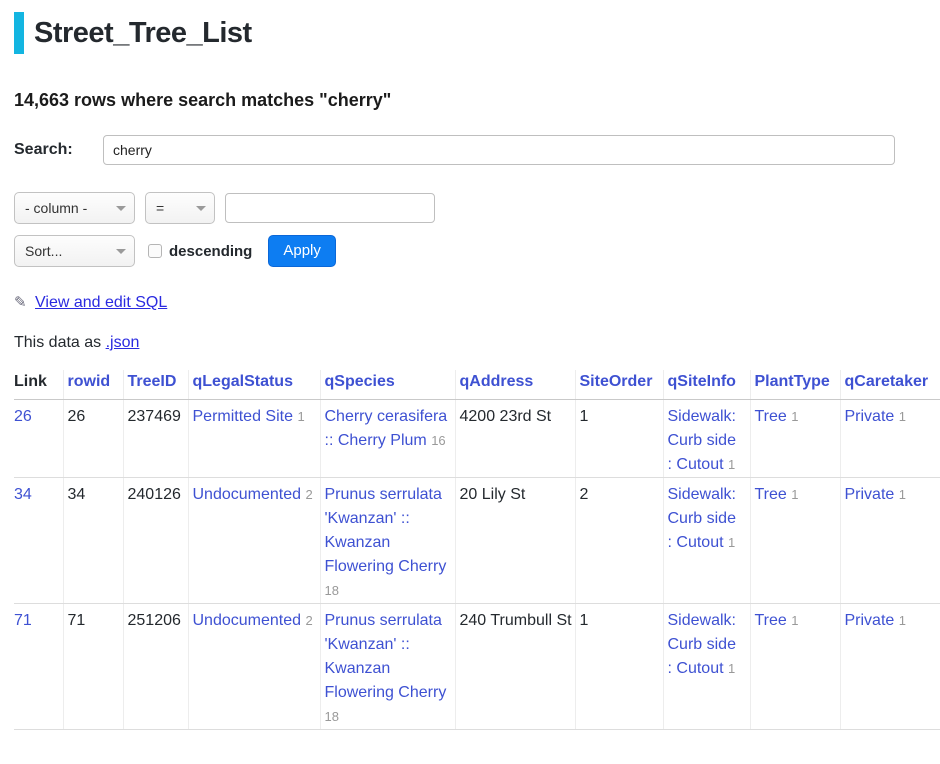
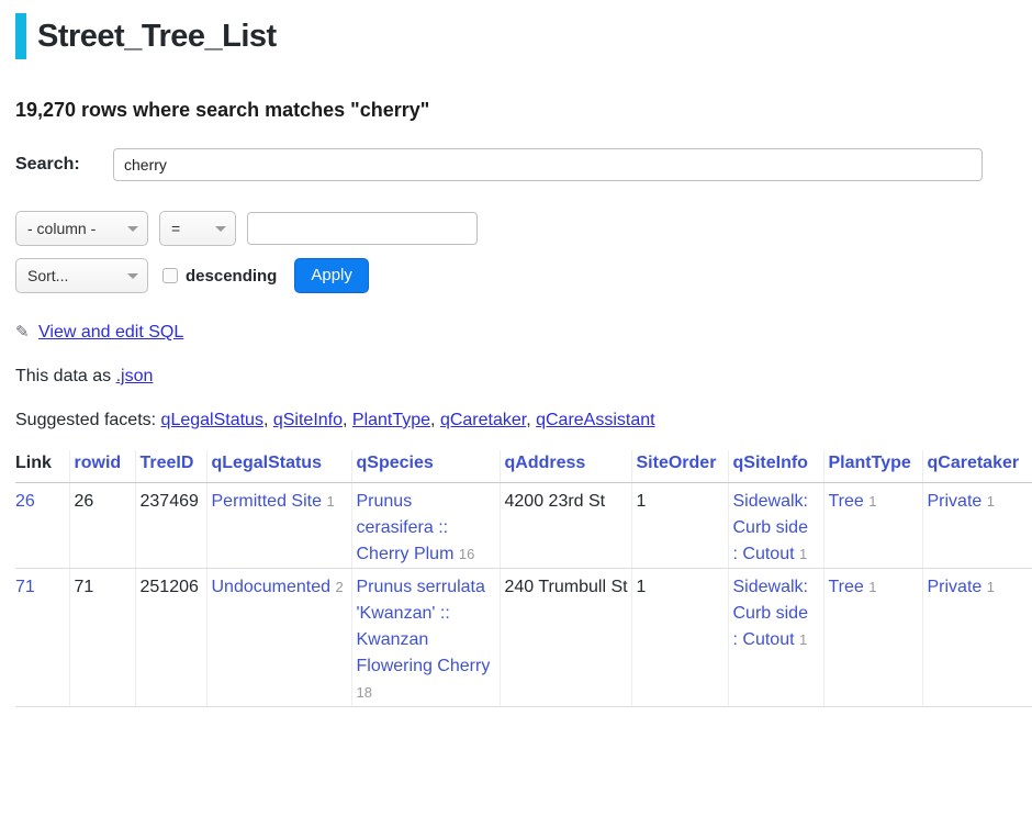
  Street_Tree_List
- 14,663 rows where search matches "cherry"
+ 19,270 rows where search matches "cherry"
  Search:
  cherry
  - column -
  =
  Sort...
  descending
  Apply
  ✎ View and edit SQL
  This data as .json
+ Suggested facets: qLegalStatus, qSiteInfo, PlantType, qCaretaker, qCareAssistant
  Link	rowid	TreeID	qLegalStatus	qSpecies	qAddress	SiteOrder	qSiteInfo	PlantType	qCaretaker
- 26	26	237469	Permitted Site 1	Cherry cerasifera :: Cherry Plum 16	4200 23rd St	1	Sidewalk: Curb side : Cutout 1	Tree 1	Private 1
+ 26	26	237469	Permitted Site 1	Prunus cerasifera :: Cherry Plum 16	4200 23rd St	1	Sidewalk: Curb side : Cutout 1	Tree 1	Private 1
- 34	34	240126	Undocumented 2	Prunus serrulata 'Kwanzan' :: Kwanzan Flowering Cherry 18	20 Lily St	2	Sidewalk: Curb side : Cutout 1	Tree 1	Private 1
  71	71	251206	Undocumented 2	Prunus serrulata 'Kwanzan' :: Kwanzan Flowering Cherry 18	240 Trumbull St	1	Sidewalk: Curb side : Cutout 1	Tree 1	Private 1
